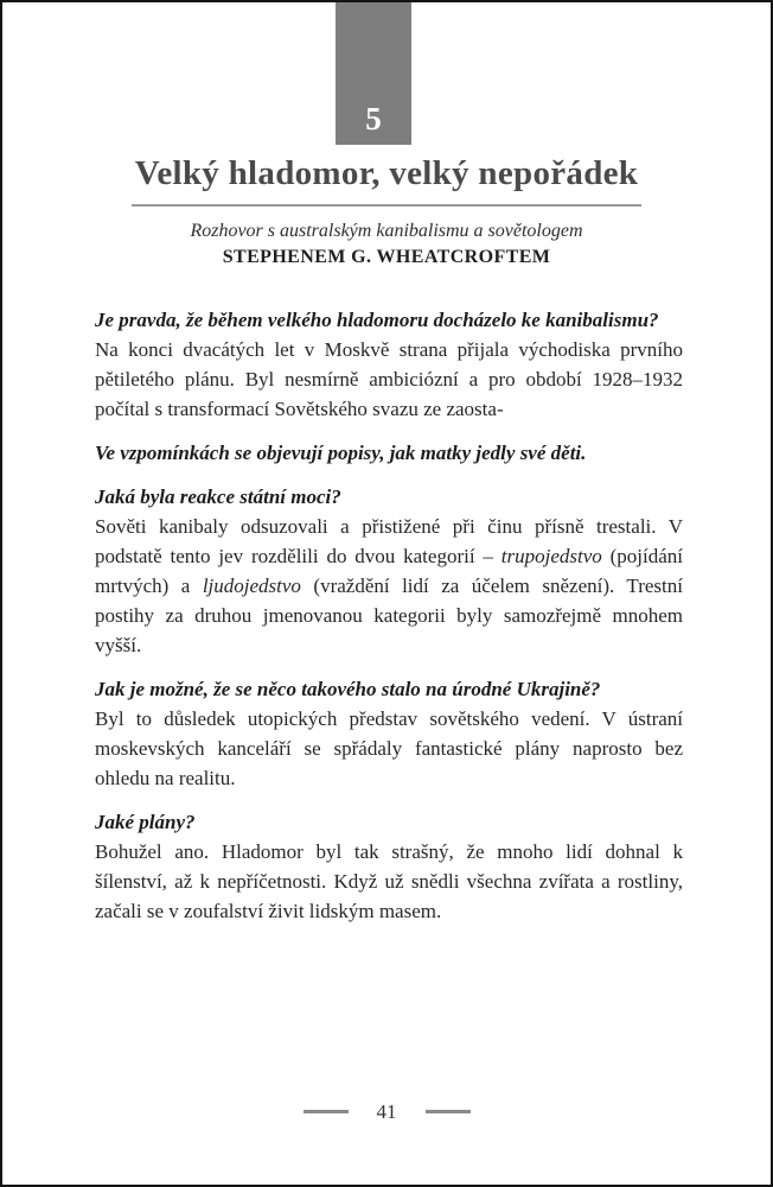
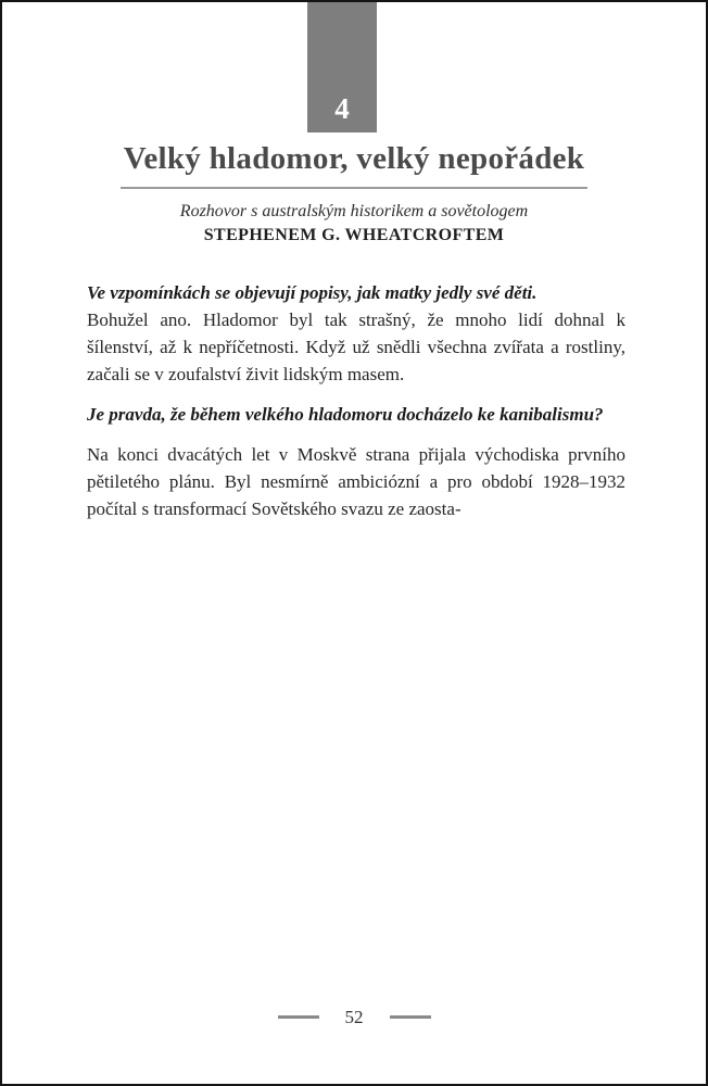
- 5
+ 4
  Velký hladomor, velký nepořádek
- Rozhovor s australským kanibalismu a sovětologem
+ Rozhovor s australským historikem a sovětologem
  STEPHENEM G. WHEATCROFTEM
- Je pravda, že během velkého hladomoru docházelo ke kanibalismu?
+ Ve vzpomínkách se objevují popisy, jak matky jedly své děti.
- Na konci dvacátých let v Moskvě strana přijala východiska prvního pětiletého plánu. Byl nesmírně ambiciózní a pro období 1928–1932 počítal s transformací Sovětského svazu ze zaosta-
+ Bohužel ano. Hladomor byl tak strašný, že mnoho lidí dohnal k šílenství, až k nepříčetnosti. Když už snědli všechna zvířata a rostliny, začali se v zoufalství živit lidským masem.
- Ve vzpomínkách se objevují popisy, jak matky jedly své děti.
+ Je pravda, že během velkého hladomoru docházelo ke kanibalismu?
- Jaká byla reakce státní moci?
- Sověti kanibaly odsuzovali a přistižené při činu přísně trestali. V podstatě tento jev rozdělili do dvou kategorií – trupojedstvo (pojídání mrtvých) a ljudojedstvo (vraždění lidí za účelem snězení). Trestní postihy za druhou jmenovanou kategorii byly samozřejmě mnohem vyšší.
- Jak je možné, že se něco takového stalo na úrodné Ukrajině?
- Byl to důsledek utopických představ sovětského vedení. V ústraní moskevských kanceláří se spřádaly fantastické plány naprosto bez ohledu na realitu.
- Jaké plány?
- Bohužel ano. Hladomor byl tak strašný, že mnoho lidí dohnal k šílenství, až k nepříčetnosti. Když už snědli všechna zvířata a rostliny, začali se v zoufalství živit lidským masem.
+ Na konci dvacátých let v Moskvě strana přijala východiska prvního pětiletého plánu. Byl nesmírně ambiciózní a pro období 1928–1932 počítal s transformací Sovětského svazu ze zaosta-
- 41
+ 52
